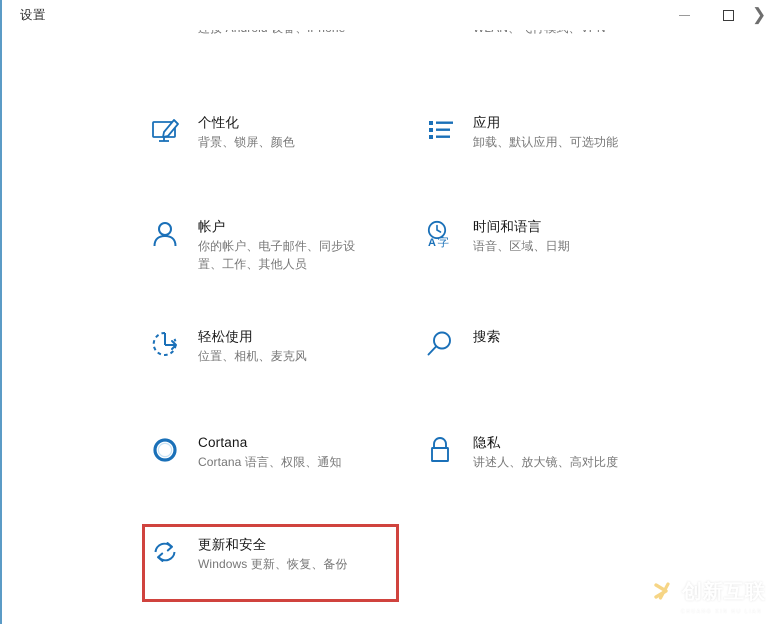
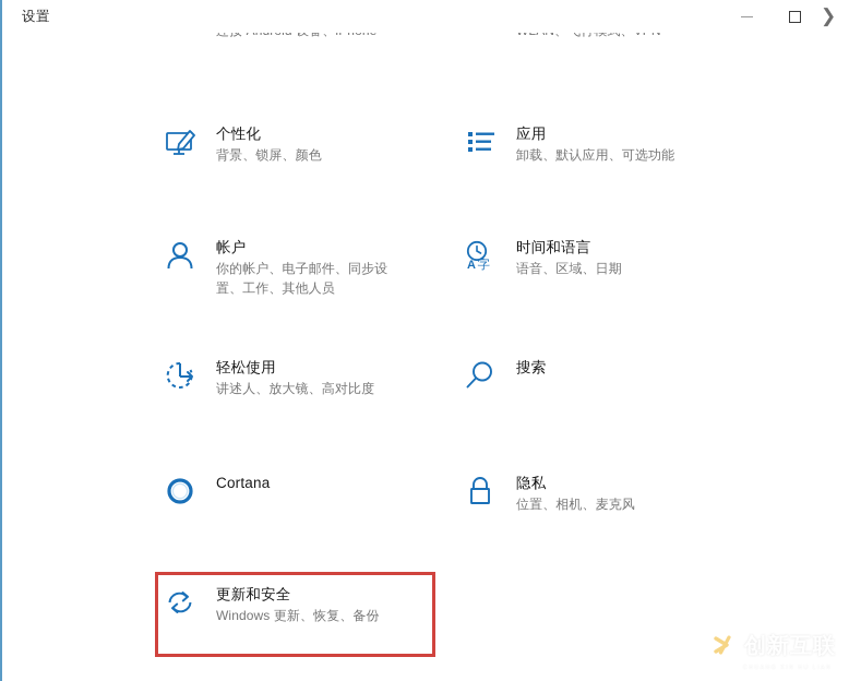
  设置
  ❯
  个性化
  背景、锁屏、颜色
  应用
  卸载、默认应用、可选功能
  帐户
  你的帐户、电子邮件、同步设置、工作、其他人员
  A
  字
  时间和语言
  语音、区域、日期
  轻松使用
- 位置、相机、麦克风
+ 讲述人、放大镜、高对比度
  搜索
  Cortana
- Cortana 语言、权限、通知
  隐私
- 讲述人、放大镜、高对比度
+ 位置、相机、麦克风
  更新和安全
  Windows 更新、恢复、备份
